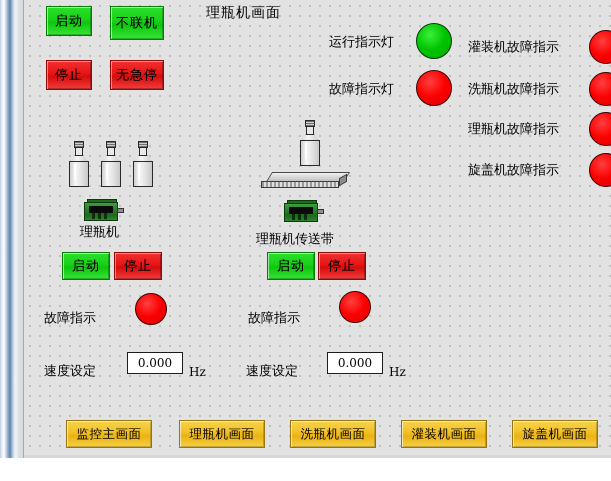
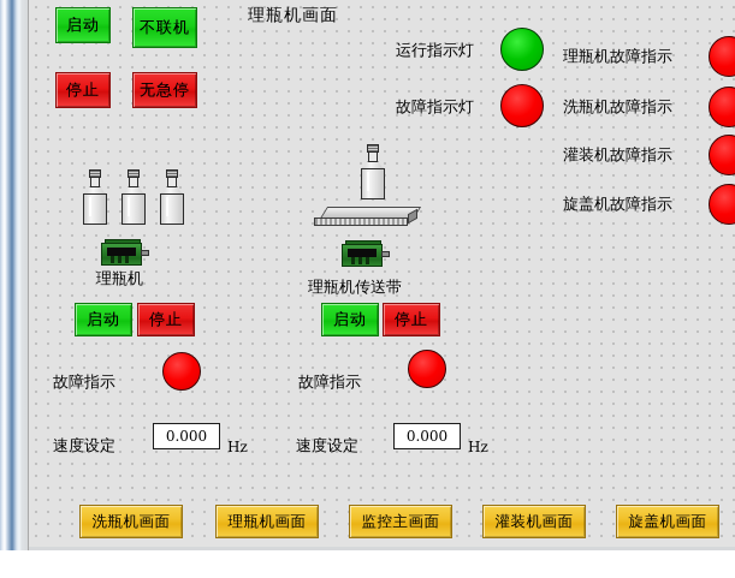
  理瓶机画面
  启动
  不联机
  停止
  无急停
  运行指示灯
  故障指示灯
- 灌装机故障指示
+ 理瓶机故障指示
  洗瓶机故障指示
- 理瓶机故障指示
+ 灌装机故障指示
  旋盖机故障指示
  理瓶机
  启动
  停止
  故障指示
  速度设定
  0.000
  Hz
  理瓶机传送带
  启动
  停止
  故障指示
  速度设定
  0.000
  Hz
- 监控主画面
+ 洗瓶机画面
  理瓶机画面
- 洗瓶机画面
+ 监控主画面
  灌装机画面
  旋盖机画面
